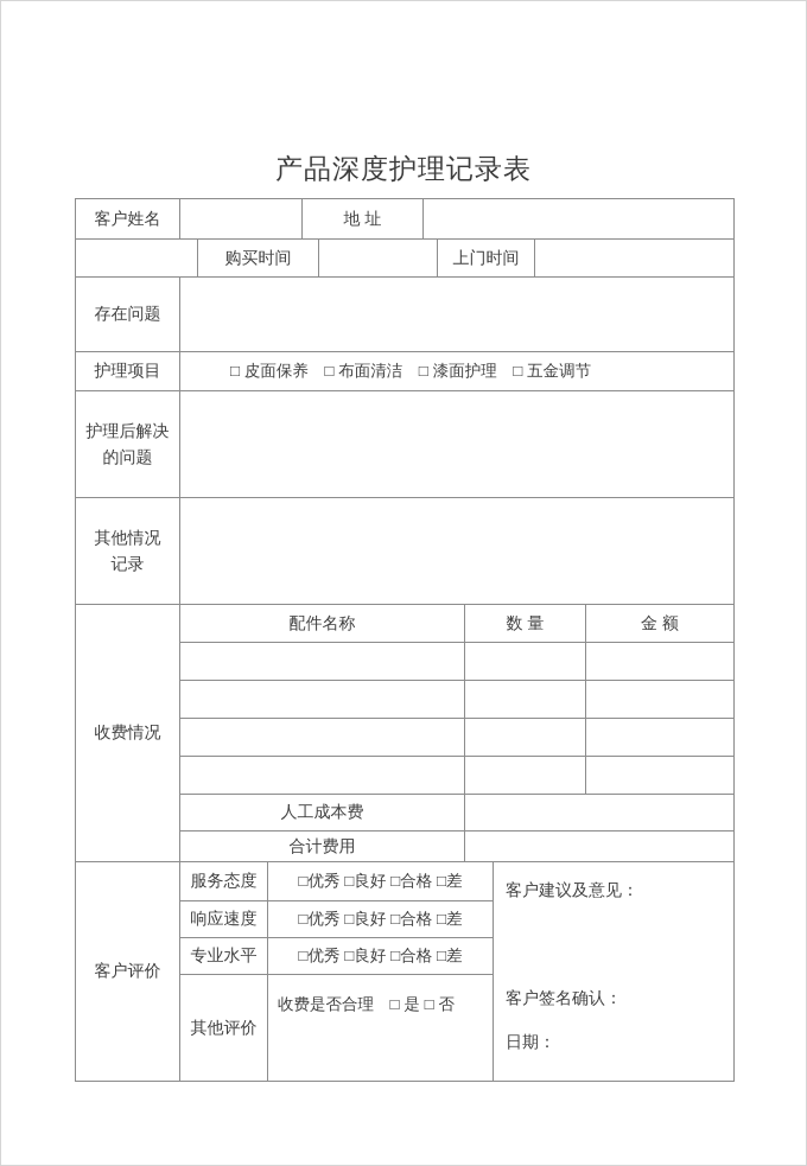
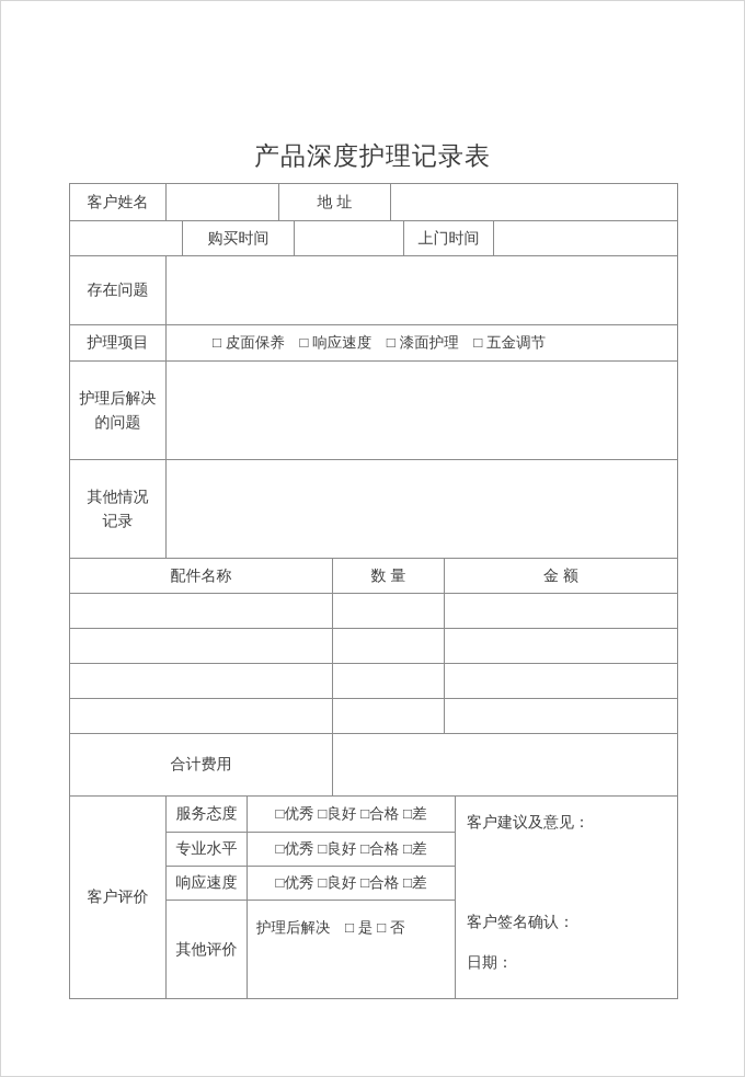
  产品深度护理记录表
  客户姓名
  地 址
  购买时间
  上门时间
  存在问题
  护理项目
- □ 皮面保养 □ 布面清洁 □ 漆面护理 □ 五金调节
+ □ 皮面保养 □ 响应速度 □ 漆面护理 □ 五金调节
  护理后解决
  的问题
  其他情况
  记录
- 收费情况
  配件名称
  数 量
  金 额
- 人工成本费
  合计费用
  客户评价
  服务态度
  □优秀 □良好 □合格 □差
- 响应速度
+ 专业水平
  □优秀 □良好 □合格 □差
- 专业水平
+ 响应速度
  □优秀 □良好 □合格 □差
  其他评价
- 收费是否合理 □ 是 □ 否
+ 护理后解决 □ 是 □ 否
  客户建议及意见：
  客户签名确认：
  日期：
